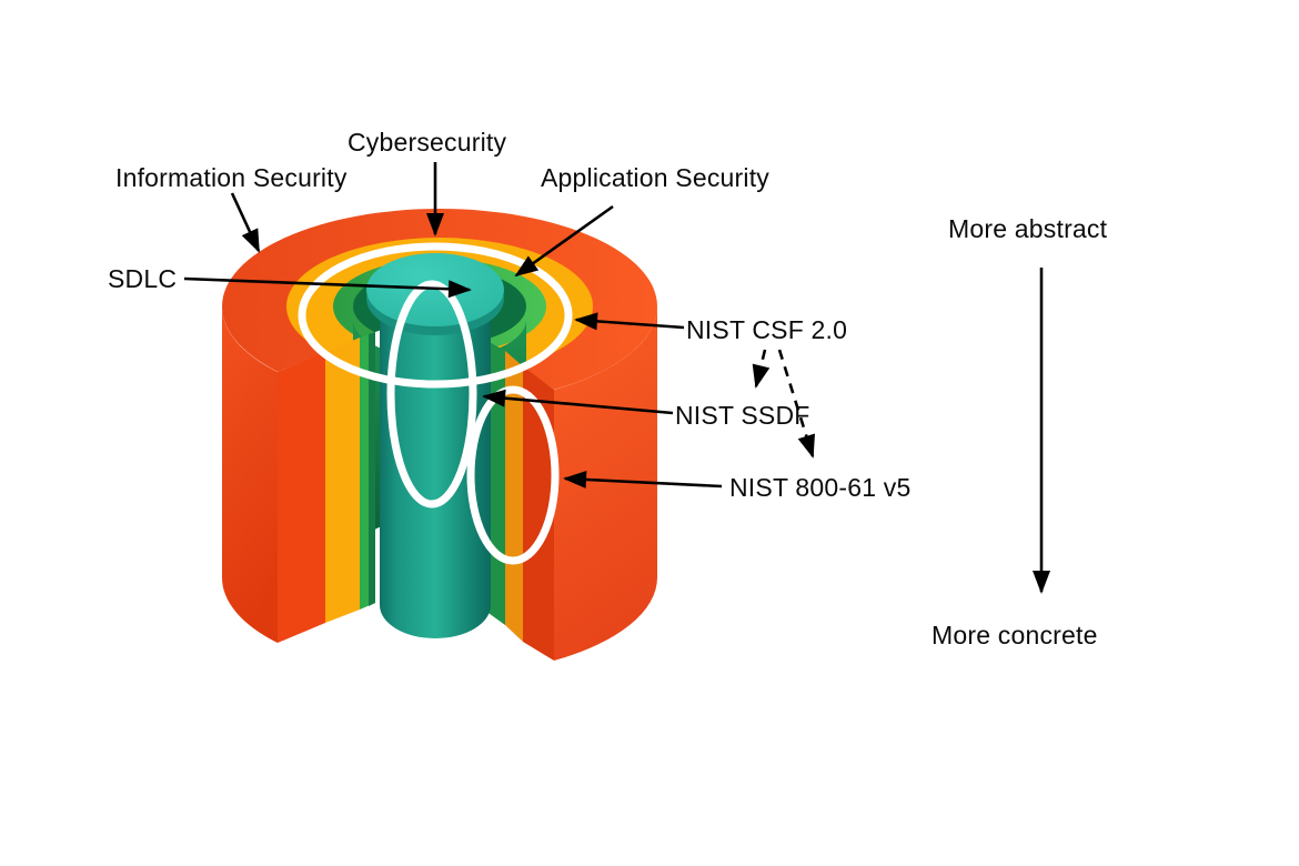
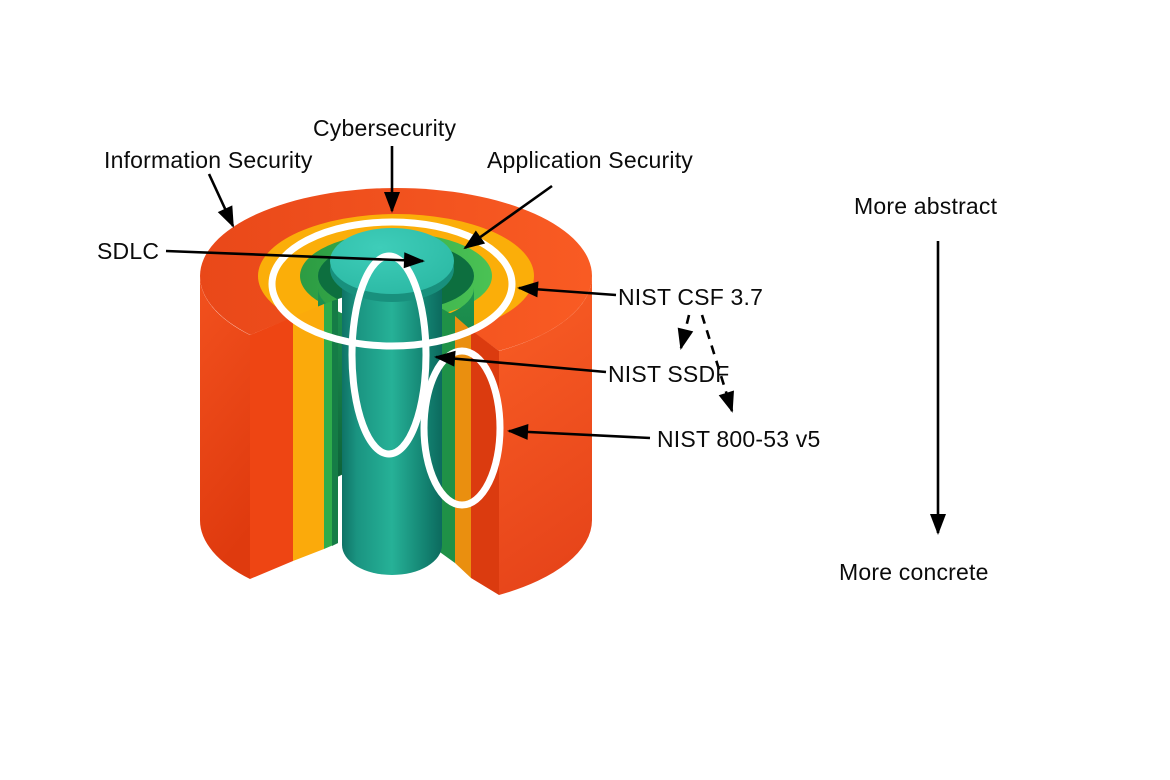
  Cybersecurity
  Information Security
  Application Security
  SDLC
- NIST CSF 2.0
+ NIST CSF 3.7
  NIST SSDF
- NIST 800-61 v5
+ NIST 800-53 v5
  More abstract
  More concrete
